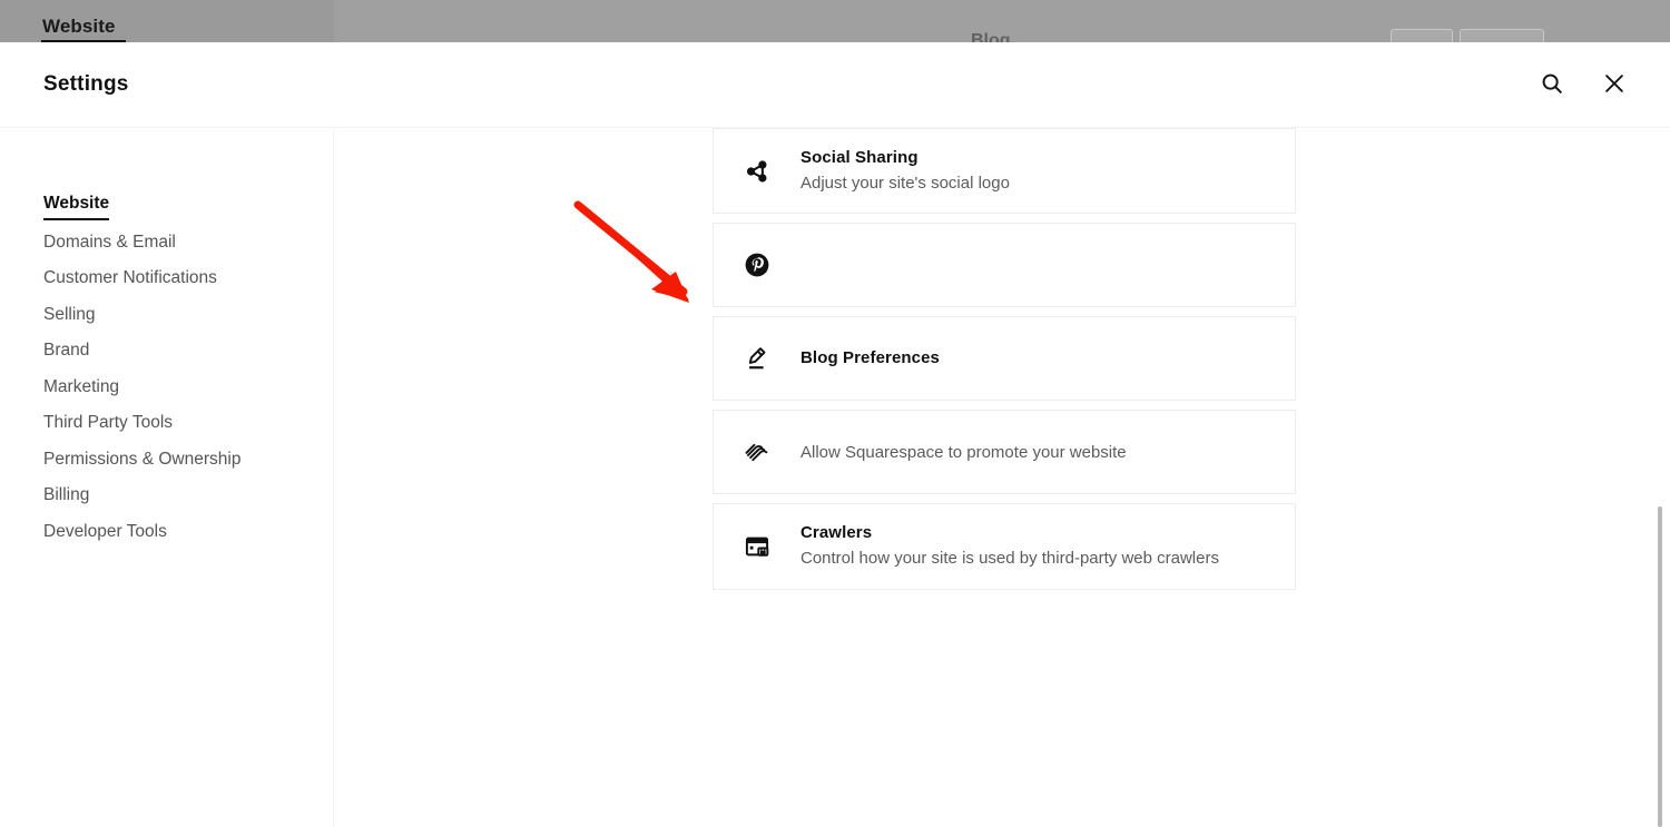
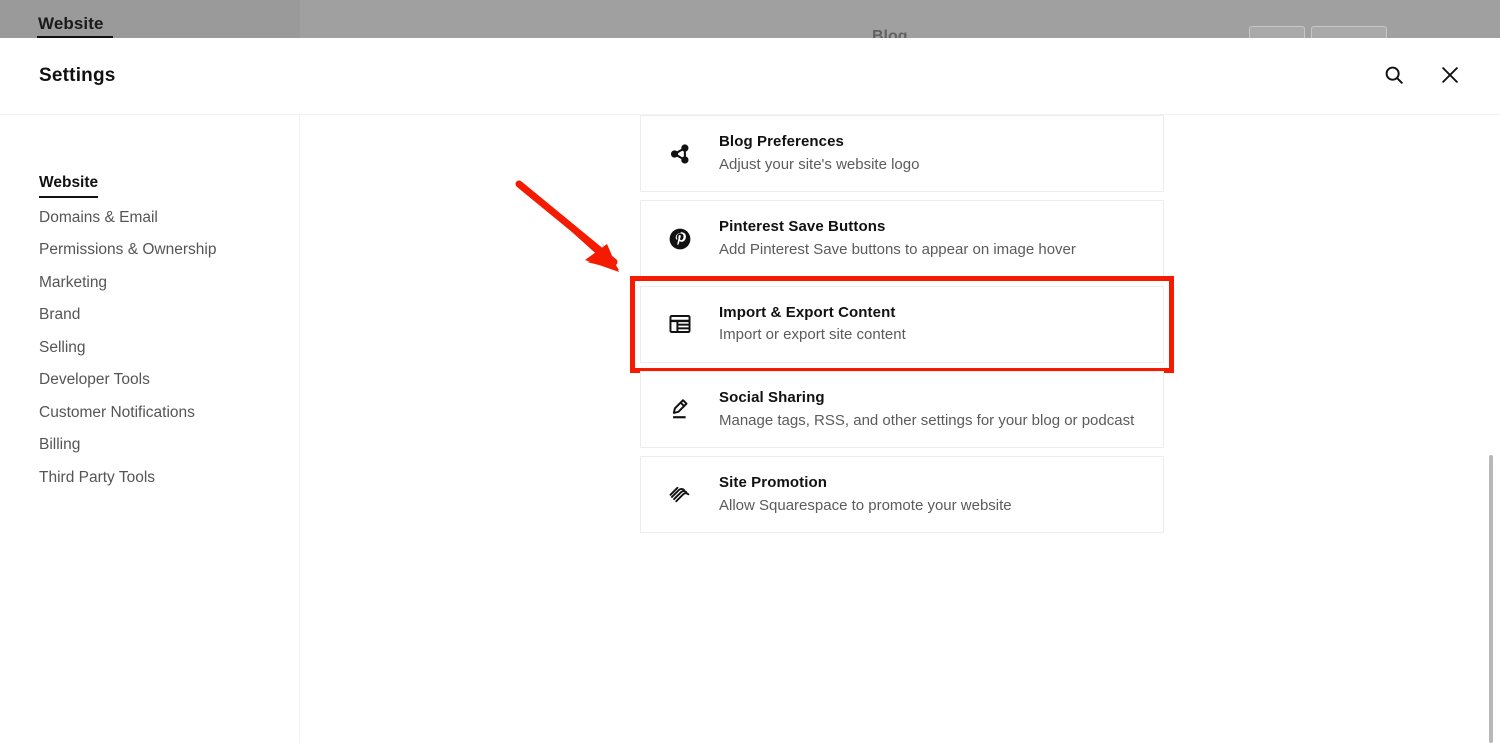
  Website
  Blog
  Settings
  Website
  Domains & Email
- Customer Notifications
+ Permissions & Ownership
- Selling
+ Marketing
  Brand
- Marketing
+ Selling
- Third Party Tools
+ Developer Tools
- Permissions & Ownership
+ Customer Notifications
  Billing
- Developer Tools
+ Third Party Tools
- Social Sharing
+ Blog Preferences
- Adjust your site's social logo
+ Adjust your site's website logo
+ Pinterest Save Buttons
+ Add Pinterest Save buttons to appear on image hover
+ Import & Export Content
+ Import or export site content
- Blog Preferences
+ Social Sharing
+ Manage tags, RSS, and other settings for your blog or podcast
+ Site Promotion
  Allow Squarespace to promote your website
- Crawlers
- Control how your site is used by third-party web crawlers
